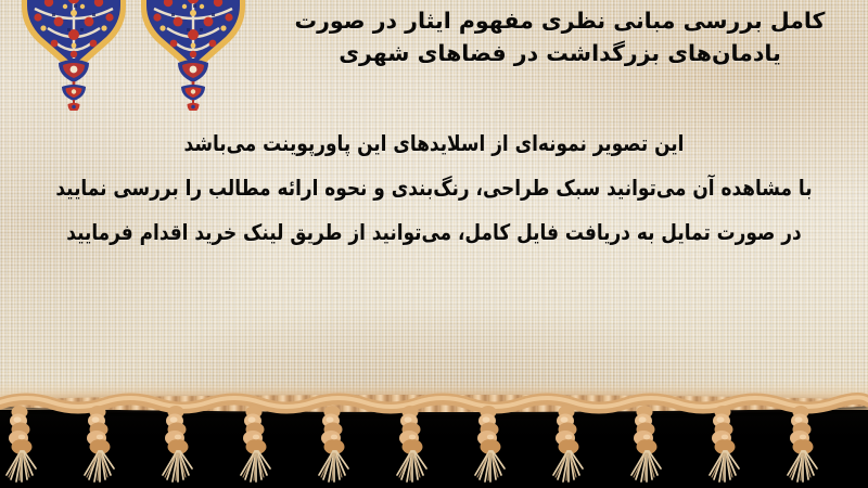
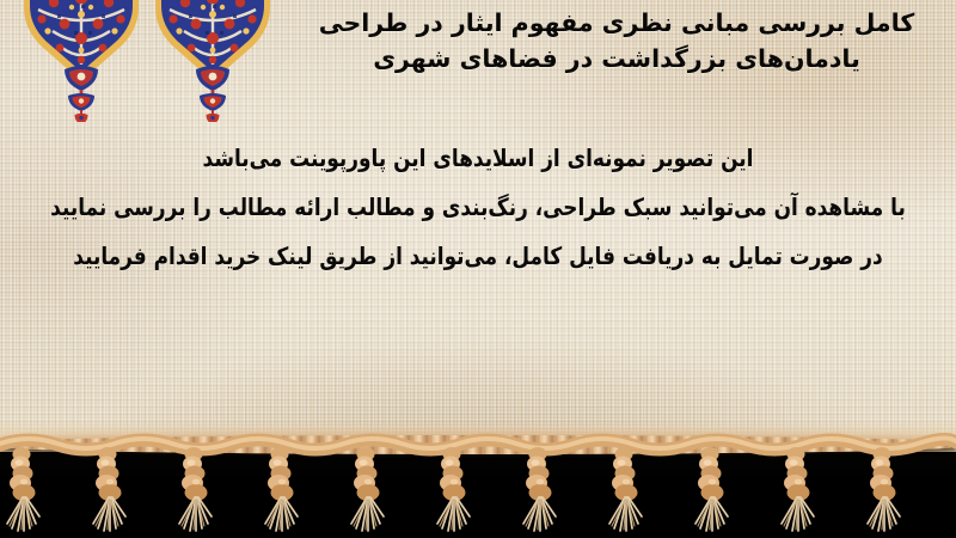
- کامل بررسی مبانی نظری مفهوم ایثار در صورت
+ کامل بررسی مبانی نظری مفهوم ایثار در طراحی
  یادمان‌های بزرگداشت در فضاهای شهری
  این تصویر نمونهای از اسلایدهای این پاورپوینت می‌باشد
- با مشاهده آن می‌توانید سبک طراحی، رنگ‌بندی و نحوه ارائه مطالب را بررسی نمایید
+ با مشاهده آن می‌توانید سبک طراحی، رنگ‌بندی و مطالب ارائه مطالب را بررسی نمایید
  در صورت تمایل به دریافت فایل کامل، می‌توانید از طریق لینک خرید اقدام فرمایید
